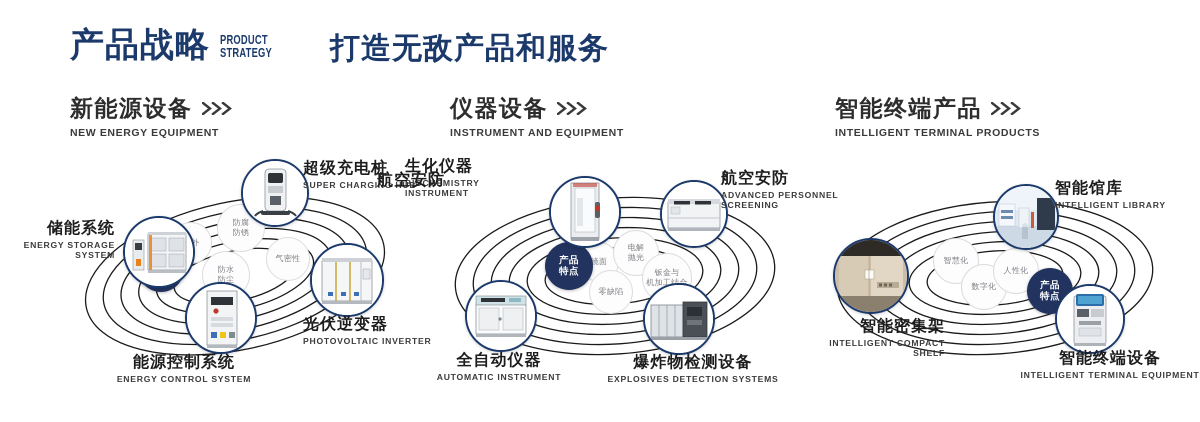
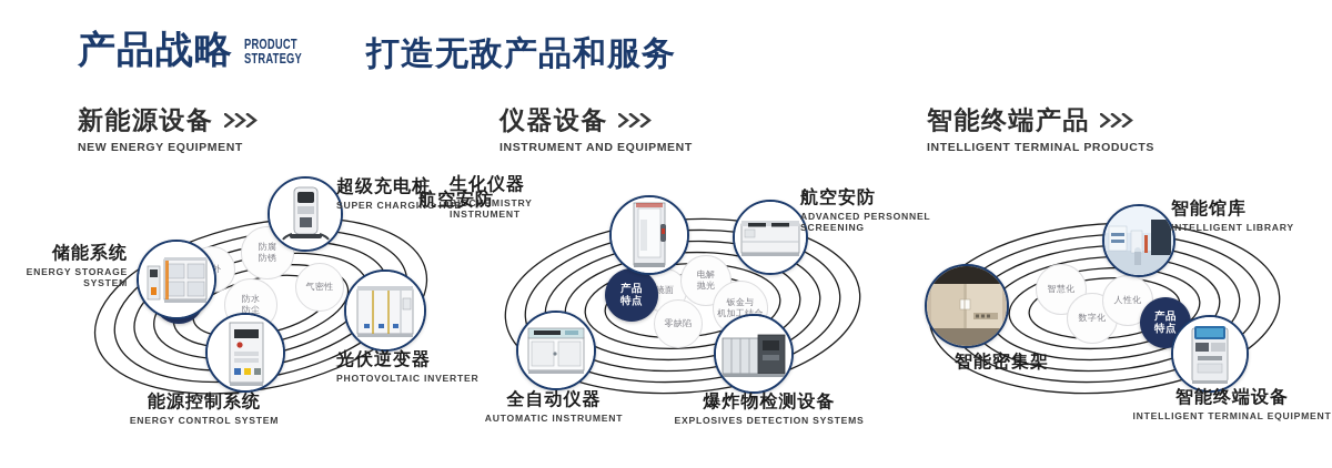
  产品战略
  PRODUCT
  STRATEGY
  打造无敌产品和服务
  新能源设备
  NEW ENERGY EQUIPMENT
  仪器设备
  INSTRUMENT AND EQUIPMENT
  智能终端产品
  INTELLIGENT TERMINAL PRODUCTS
  防锈
  气密性
  防水
  防尘
  储能系统
  ENERGY STORAGE
  SYSTEM
  超级充电桩
  SUPER CHARGING HUB
  光伏逆变器
  PHOTOVOLTAIC INVERTER
  能源控制系统
  ENERGY CONTROL SYSTEM
  镜面
  电解
  抛光
  钣金与
  零缺陷
  产品
  特点
  生化仪器
  BIOCHEMISTRY
  INSTRUMENT
  航空安防
  航空安防
  ADVANCED PERSONNEL
  SCREENING
  全自动仪器
  AUTOMATIC INSTRUMENT
  爆炸物检测设备
  EXPLOSIVES DETECTION SYSTEMS
  智慧化
  数字化
  人性化
  产品
  特点
  智能馆库
  INTELLIGENT LIBRARY
  智能密集架
- INTELLIGENT COMPACT
- SHELF
  智能终端设备
  INTELLIGENT TERMINAL EQUIPMENT
